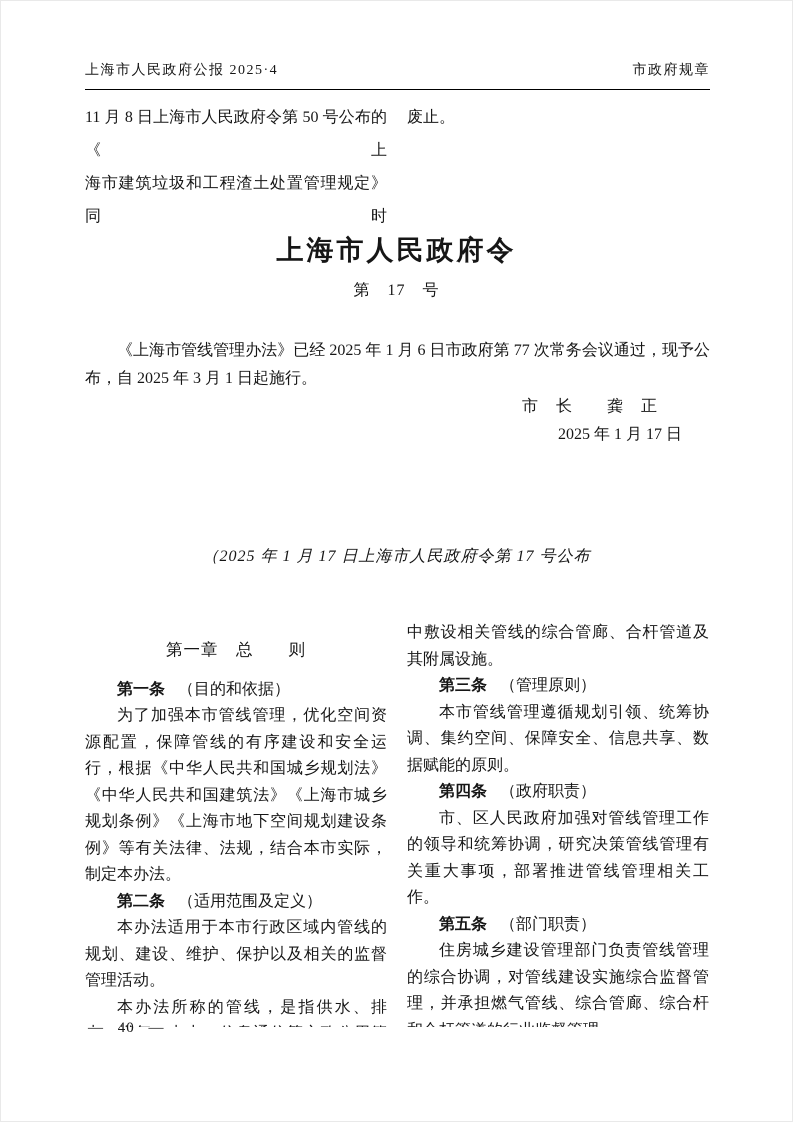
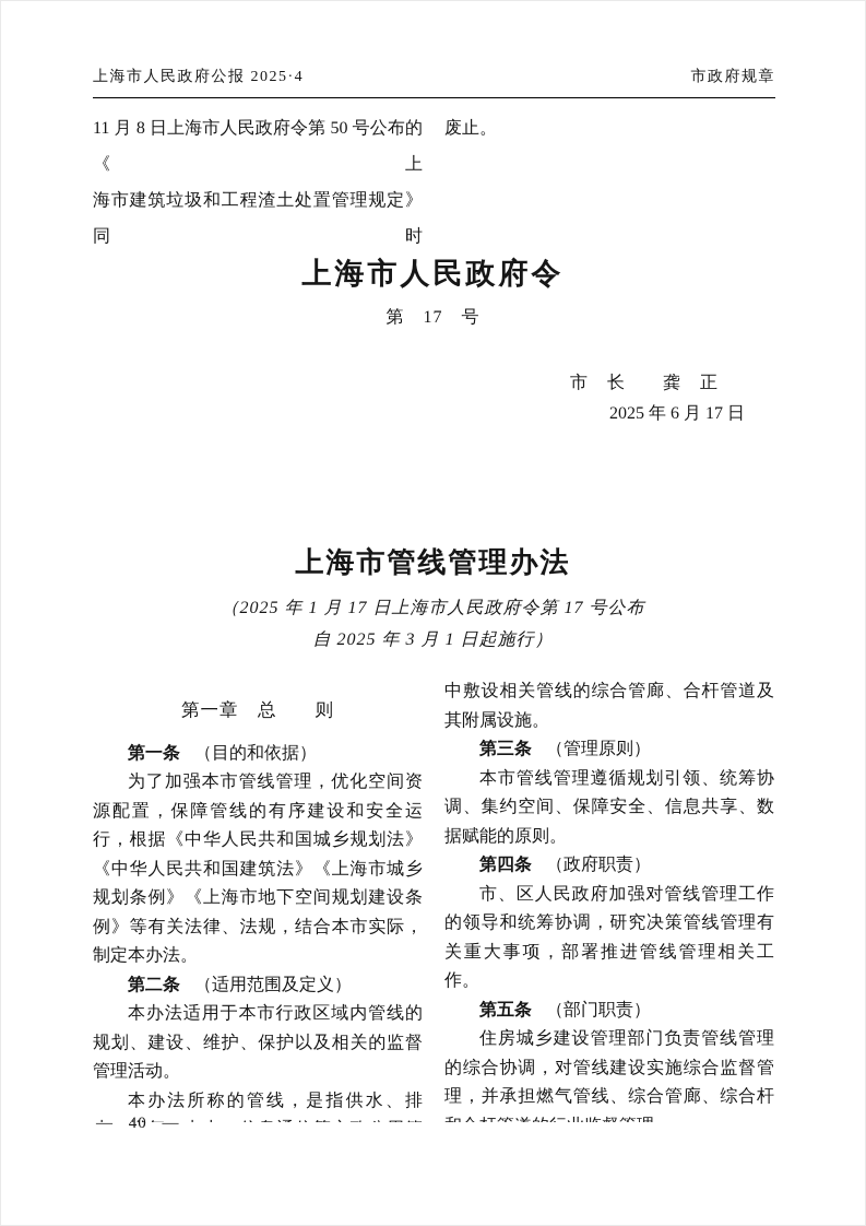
  上海市人民政府公报 2025·4
  市政府规章
  11 月 8 日上海市人民政府令第 50 号公布的《上
  海市建筑垃圾和工程渣土处置管理规定》同时
  废止。
  上海市人民政府令
  第 17 号
- 《上海市管线管理办法》已经 2025 年 1 月 6 日市政府第 77 次常务会议通过，现予公布，自 2025 年 3 月 1 日起施行。
  市 长 龚 正
- 2025 年 1 月 17 日
+ 2025 年 6 月 17 日
+ 上海市管线管理办法
  （2025 年 1 月 17 日上海市人民政府令第 17 号公布
+ 自 2025 年 3 月 1 日起施行）
  第一章 总 则
  第一条 （目的和依据）
  为了加强本市管线管理，优化空间资源配置，保障管线的有序建设和安全运行，根据《中华人民共和国城乡规划法》《中华人民共和国建筑法》《上海市城乡规划条例》《上海市地下空间规划建设条例》等有关法律、法规，结合本市实际，制定本办法。
  第二条 （适用范围及定义）
  本办法适用于本市行政区域内管线的规划、建设、维护、保护以及相关的监督管理活动。
  中敷设相关管线的综合管廊、合杆管道及其附属设施。
  第三条 （管理原则）
  本市管线管理遵循规划引领、统筹协调、集约空间、保障安全、信息共享、数据赋能的原则。
  第四条 （政府职责）
  市、区人民政府加强对管线管理工作的领导和统筹协调，研究决策管线管理有关重大事项，部署推进管线管理相关工作。
  第五条 （部门职责）
  住房城乡建设管理部门负责管线管理的综合协调，对管线建设实施综合监督管理，并承担燃气管线、综合管廊、综合杆
  — 40 —
